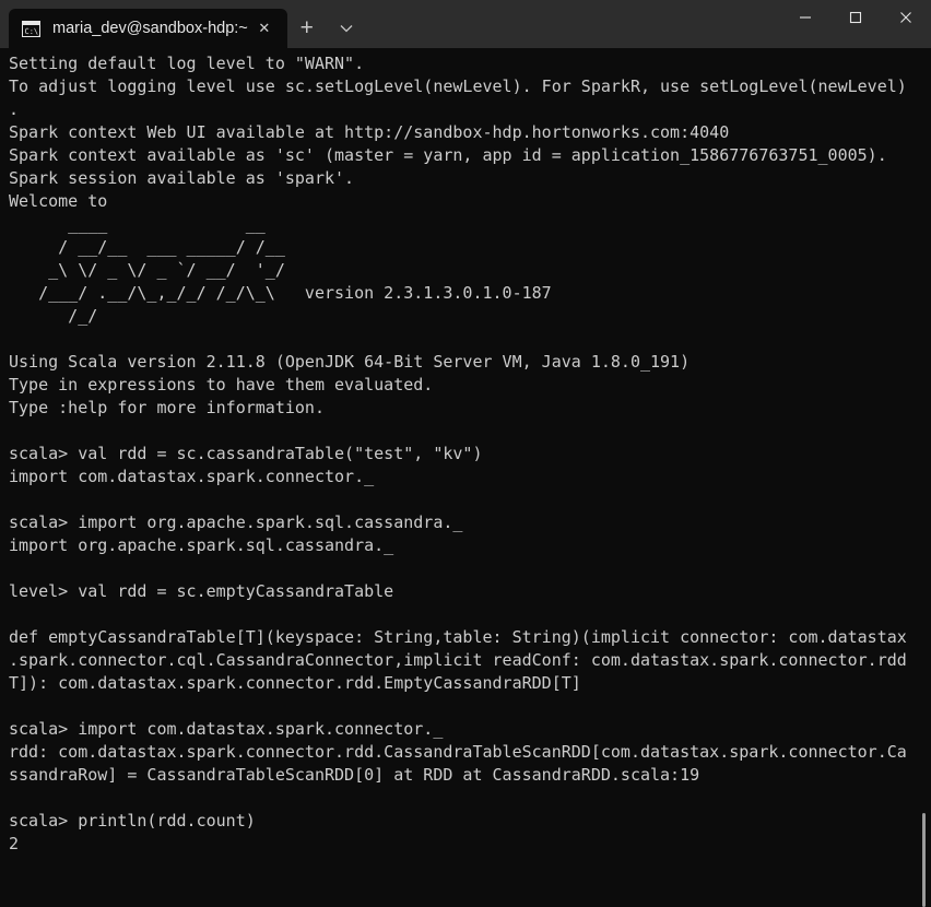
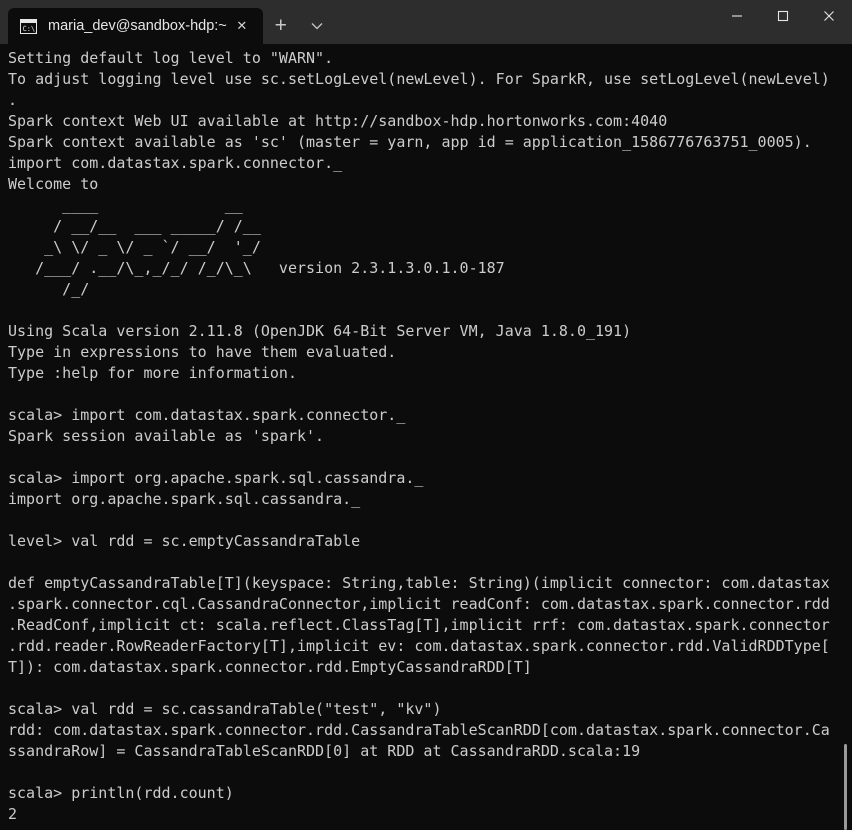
  C:\
  maria_dev@sandbox-hdp:~
  ✕
  +
  Setting default log level to "WARN".
  To adjust logging level use sc.setLogLevel(newLevel). For SparkR, use setLogLevel(newLevel)
  .
  Spark context Web UI available at http://sandbox-hdp.hortonworks.com:4040
  Spark context available as 'sc' (master = yarn, app id = application_1586776763751_0005).
- Spark session available as 'spark'.
+ import com.datastax.spark.connector._
  Welcome to
  ____ __
  / __/__ ___ _____/ /__
  _\ \/ _ \/ _ `/ __/ '_/
  /___/ .__/\_,_/_/ /_/\_\ version 2.3.1.3.0.1.0-187
  /_/
  Using Scala version 2.11.8 (OpenJDK 64-Bit Server VM, Java 1.8.0_191)
  Type in expressions to have them evaluated.
  Type :help for more information.
- scala> val rdd = sc.cassandraTable("test", "kv")
+ scala> import com.datastax.spark.connector._
- import com.datastax.spark.connector._
+ Spark session available as 'spark'.
  scala> import org.apache.spark.sql.cassandra._
  import org.apache.spark.sql.cassandra._
  level> val rdd = sc.emptyCassandraTable
  def emptyCassandraTable[T](keyspace: String,table: String)(implicit connector: com.datastax
  .spark.connector.cql.CassandraConnector,implicit readConf: com.datastax.spark.connector.rdd
+ .ReadConf,implicit ct: scala.reflect.ClassTag[T],implicit rrf: com.datastax.spark.connector
+ .rdd.reader.RowReaderFactory[T],implicit ev: com.datastax.spark.connector.rdd.ValidRDDType[
  T]): com.datastax.spark.connector.rdd.EmptyCassandraRDD[T]
- scala> import com.datastax.spark.connector._
+ scala> val rdd = sc.cassandraTable("test", "kv")
  rdd: com.datastax.spark.connector.rdd.CassandraTableScanRDD[com.datastax.spark.connector.Ca
  ssandraRow] = CassandraTableScanRDD[0] at RDD at CassandraRDD.scala:19
  scala> println(rdd.count)
  2
